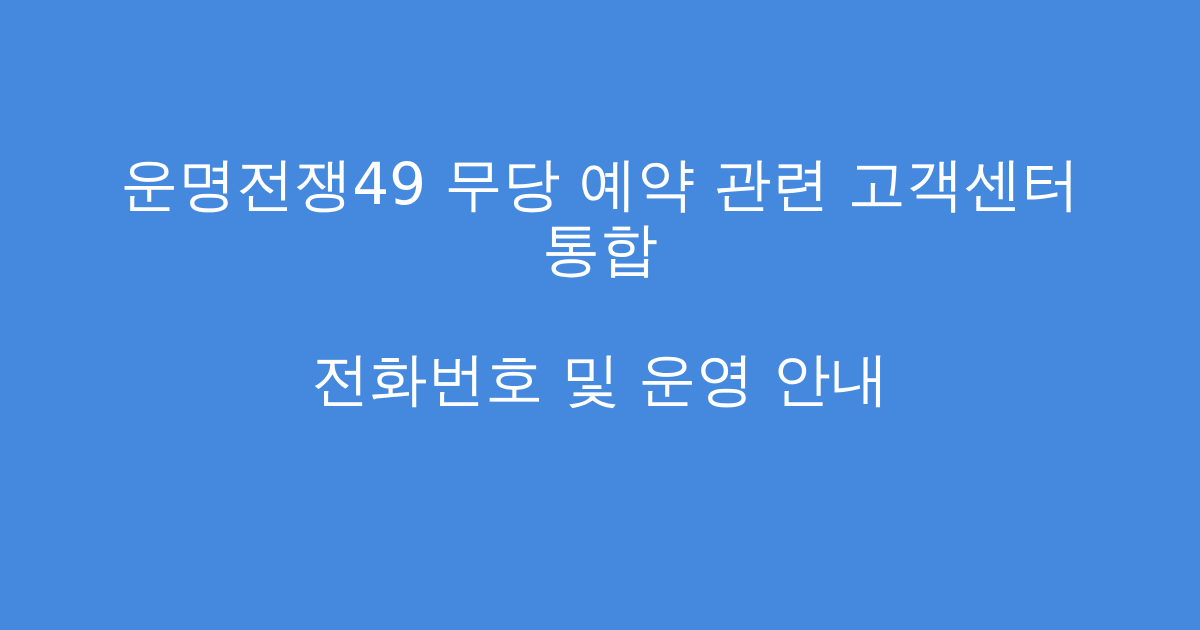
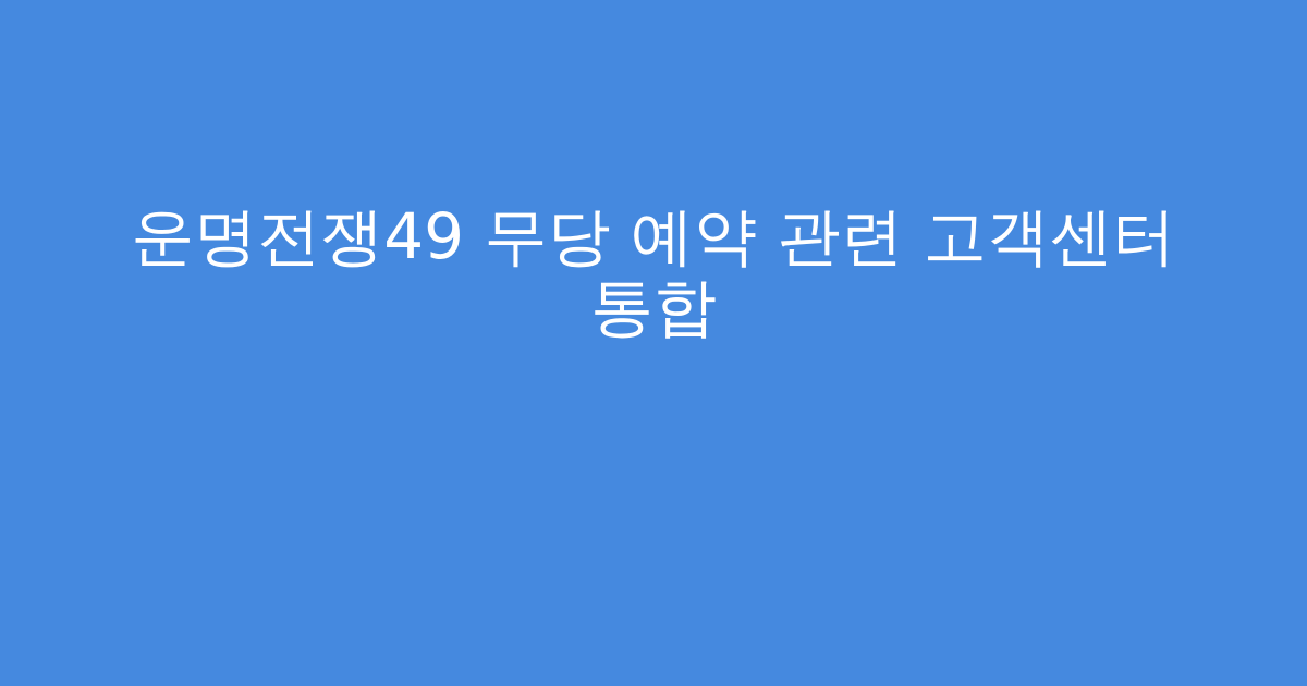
  운명전쟁49 무당 예약 관련 고객센터 통합
- 전화번호 및 운영 안내
